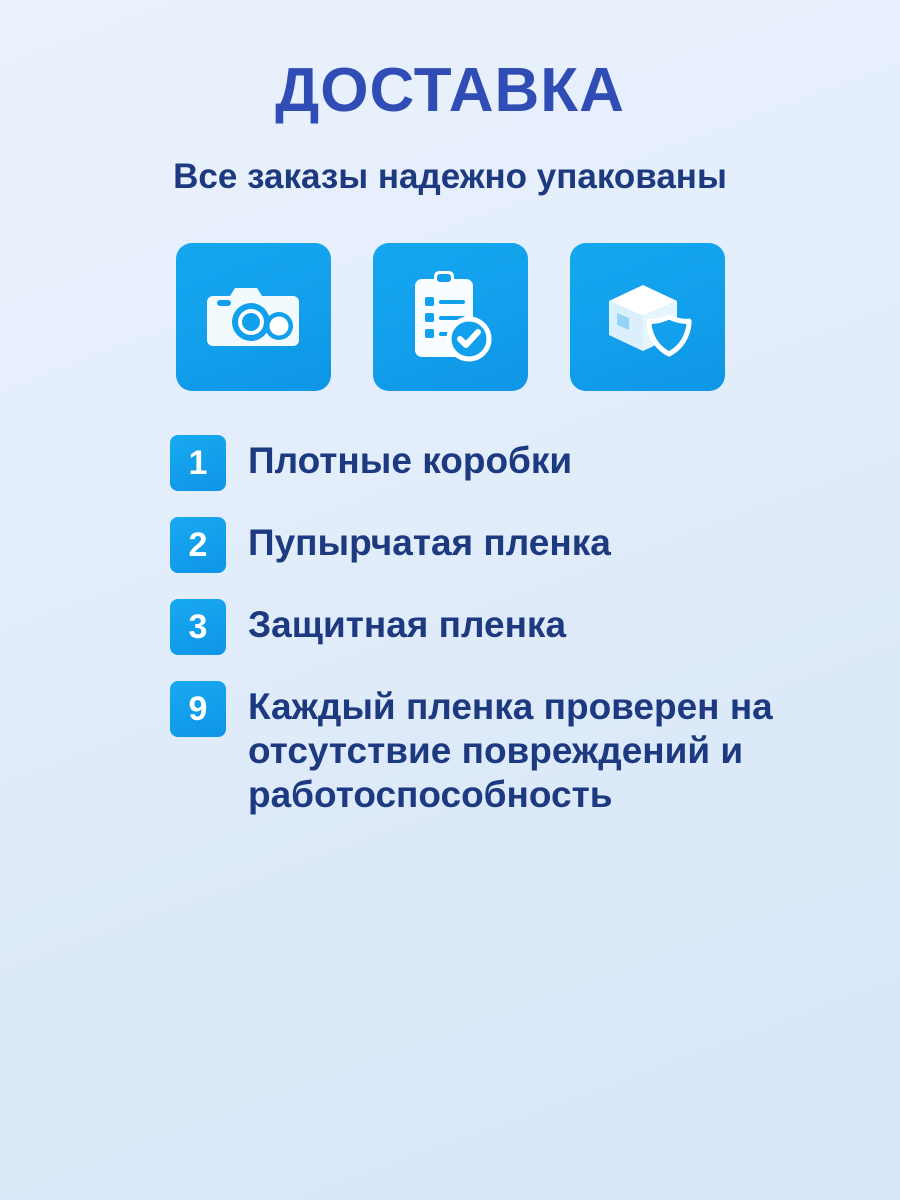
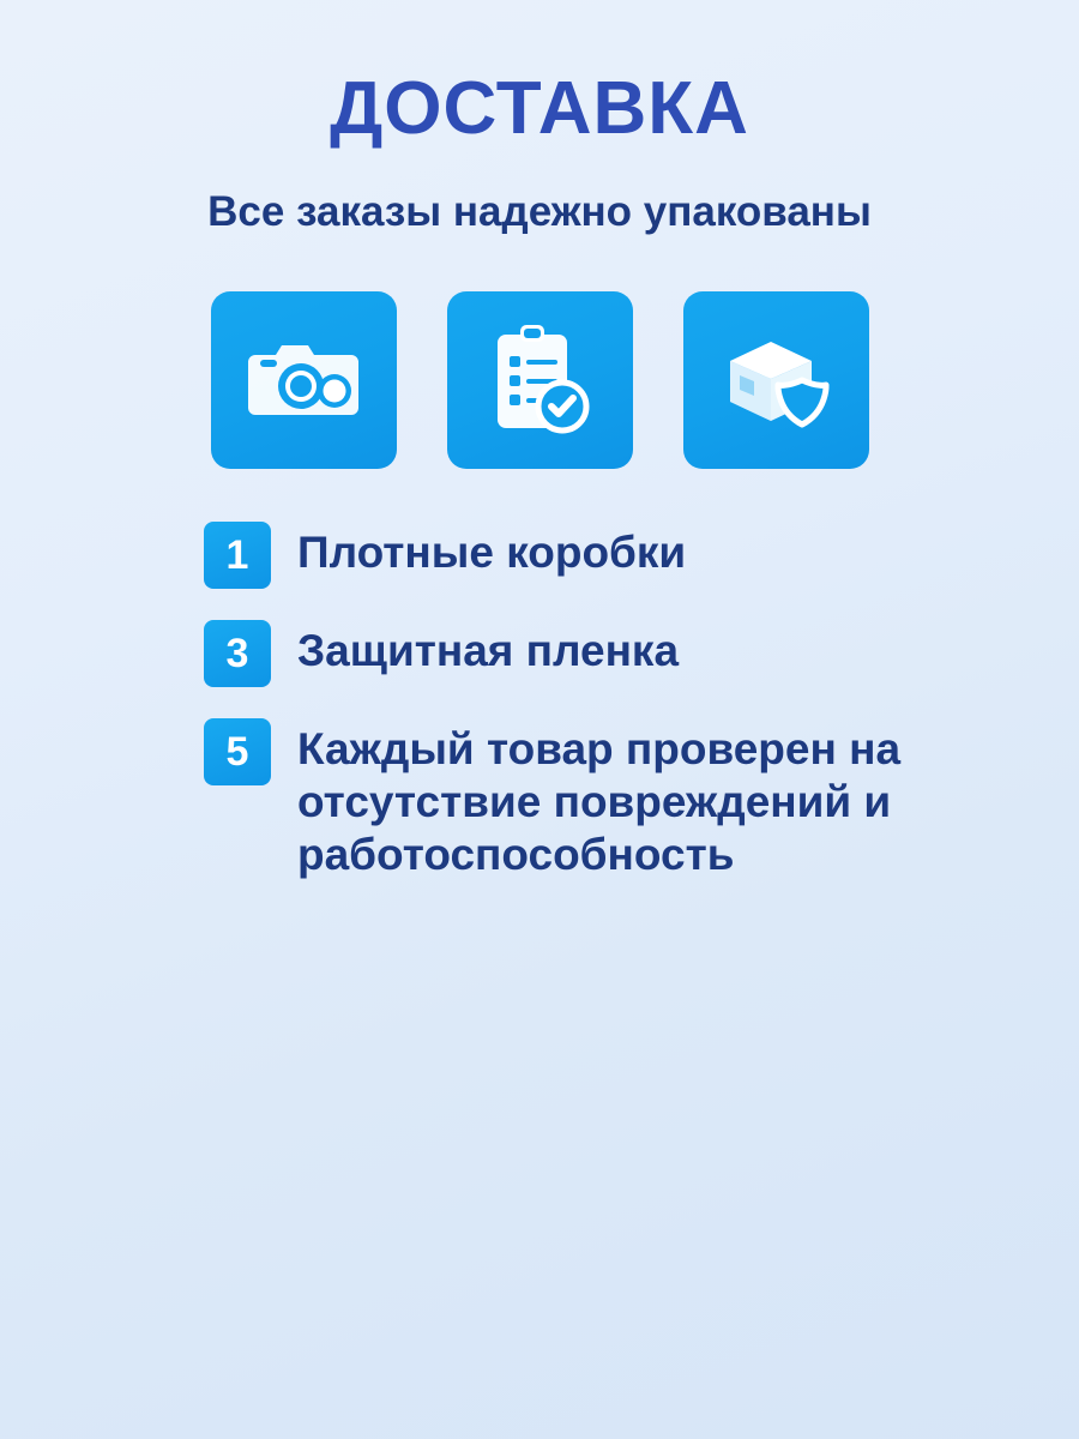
  ДОСТАВКА
  Все заказы надежно упакованы
  1
  Плотные коробки
- 2
- Пупырчатая пленка
  3
  Защитная пленка
- 9
+ 5
- Каждый пленка проверен на отсутствие повреждений и работоспособность
+ Каждый товар проверен на отсутствие повреждений и работоспособность
